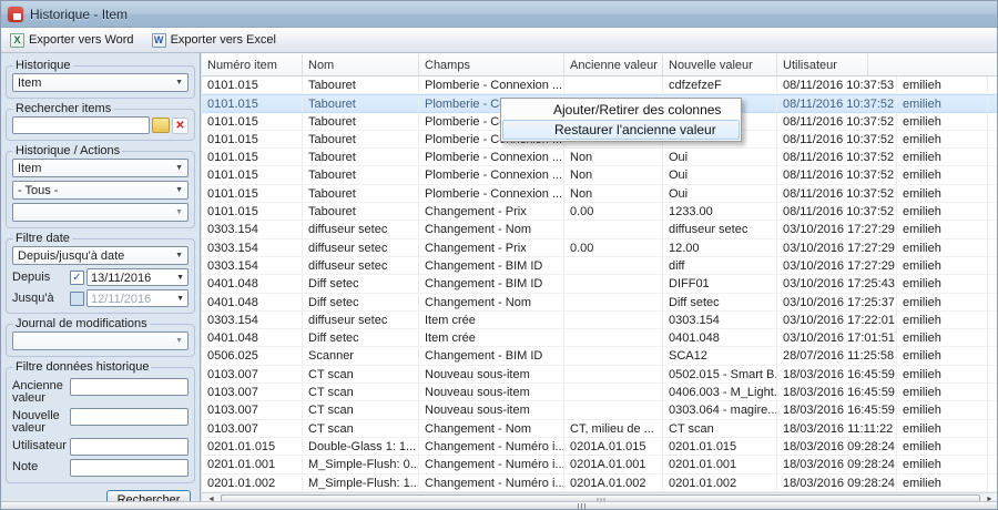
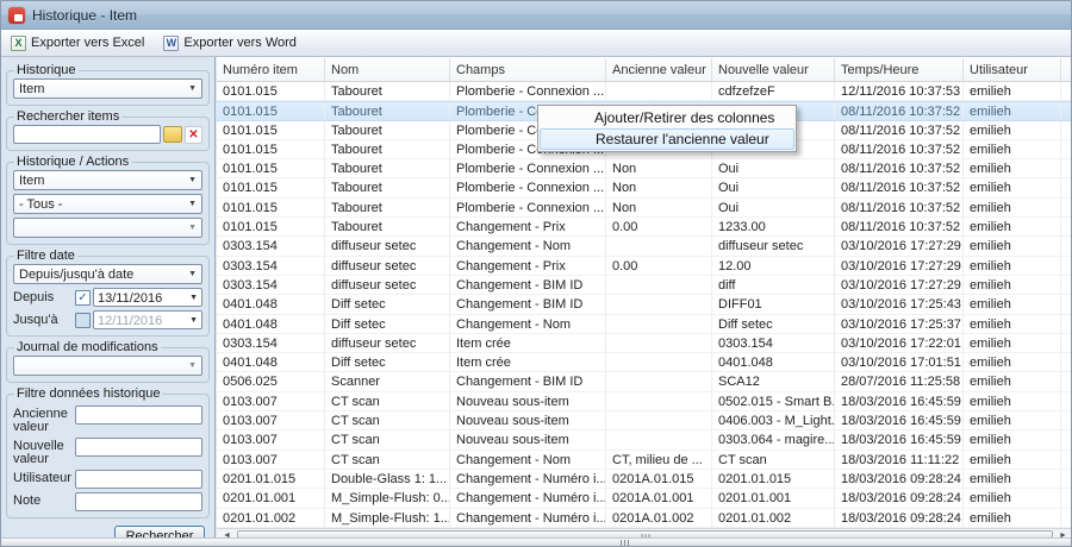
  Historique - Item
  X
- Exporter vers Word
+ Exporter vers Excel
  W
- Exporter vers Excel
+ Exporter vers Word
  Historique
  Item
  Rechercher items
  ✕
  Historique / Actions
  Item
  - Tous -
  Filtre date
  Depuis/jusqu'à date
  Depuis
  ✓
  13/11/2016
  Jusqu'à
  12/11/2016
  Journal de modifications
  Filtre données historique
  Ancienne valeur
  Nouvelle valeur
  Utilisateur
  Note
  Rechercher
  Numéro item
  Nom
  Champs
  Ancienne valeur
  Nouvelle valeur
+ Temps/Heure
  Utilisateur
  0101.015
  Tabouret
  Plomberie - Connexion ...
  cdfzefzeF
- 08/11/2016 10:37:53
+ 12/11/2016 10:37:53
  emilieh
  0101.015
  Tabouret
  08/11/2016 10:37:52
  emilieh
  0101.015
  Tabouret
  08/11/2016 10:37:52
  emilieh
  0101.015
  Tabouret
  08/11/2016 10:37:52
  emilieh
  0101.015
  Tabouret
  Plomberie - Connexion ...
  Non
  Oui
  08/11/2016 10:37:52
  emilieh
  0101.015
  Tabouret
  Plomberie - Connexion ...
  Non
  Oui
  08/11/2016 10:37:52
  emilieh
  0101.015
  Tabouret
  Plomberie - Connexion ...
  Non
  Oui
  08/11/2016 10:37:52
  emilieh
  0101.015
  Tabouret
  Changement - Prix
  0.00
  1233.00
  08/11/2016 10:37:52
  emilieh
  0303.154
  diffuseur setec
  Changement - Nom
  diffuseur setec
  03/10/2016 17:27:29
  emilieh
  0303.154
  diffuseur setec
  Changement - Prix
  0.00
  12.00
  03/10/2016 17:27:29
  emilieh
  0303.154
  diffuseur setec
  Changement - BIM ID
  diff
  03/10/2016 17:27:29
  emilieh
  0401.048
  Diff setec
  Changement - BIM ID
  DIFF01
  03/10/2016 17:25:43
  emilieh
  0401.048
  Diff setec
  Changement - Nom
  Diff setec
  03/10/2016 17:25:37
  emilieh
  0303.154
  diffuseur setec
  Item crée
  0303.154
  03/10/2016 17:22:01
  emilieh
  0401.048
  Diff setec
  Item crée
  0401.048
  03/10/2016 17:01:51
  emilieh
  0506.025
  Scanner
  Changement - BIM ID
  SCA12
  28/07/2016 11:25:58
  emilieh
  0103.007
  CT scan
  Nouveau sous-item
  0502.015 - Smart B.
  18/03/2016 16:45:59
  emilieh
  0103.007
  CT scan
  Nouveau sous-item
  0406.003 - M_Light.
  18/03/2016 16:45:59
  emilieh
  0103.007
  CT scan
  Nouveau sous-item
  0303.064 - magire...
  18/03/2016 16:45:59
  emilieh
  0103.007
  CT scan
  Changement - Nom
  CT, milieu de ...
  CT scan
  18/03/2016 11:11:22
  emilieh
  0201.01.015
  Double-Glass 1: 1...
  Changement - Numéro i...
  0201A.01.015
  0201.01.015
  18/03/2016 09:28:24
  emilieh
  0201.01.001
  M_Simple-Flush: 0...
  Changement - Numéro i...
  0201A.01.001
  0201.01.001
  18/03/2016 09:28:24
  emilieh
  0201.01.002
  M_Simple-Flush: 1...
  Changement - Numéro i...
  0201A.01.002
  0201.01.002
  18/03/2016 09:28:24
  emilieh
  Ajouter/Retirer des colonnes
  Restaurer l'ancienne valeur
